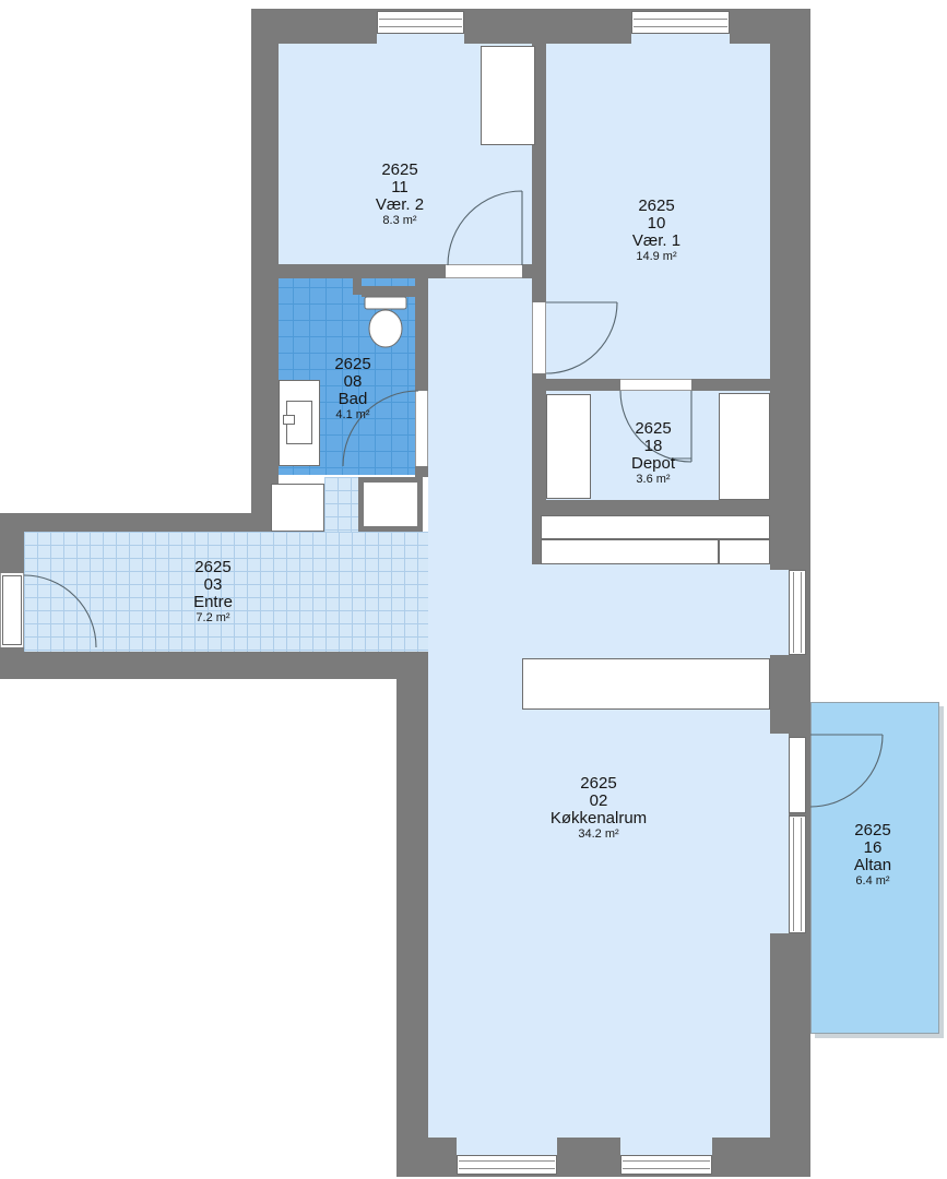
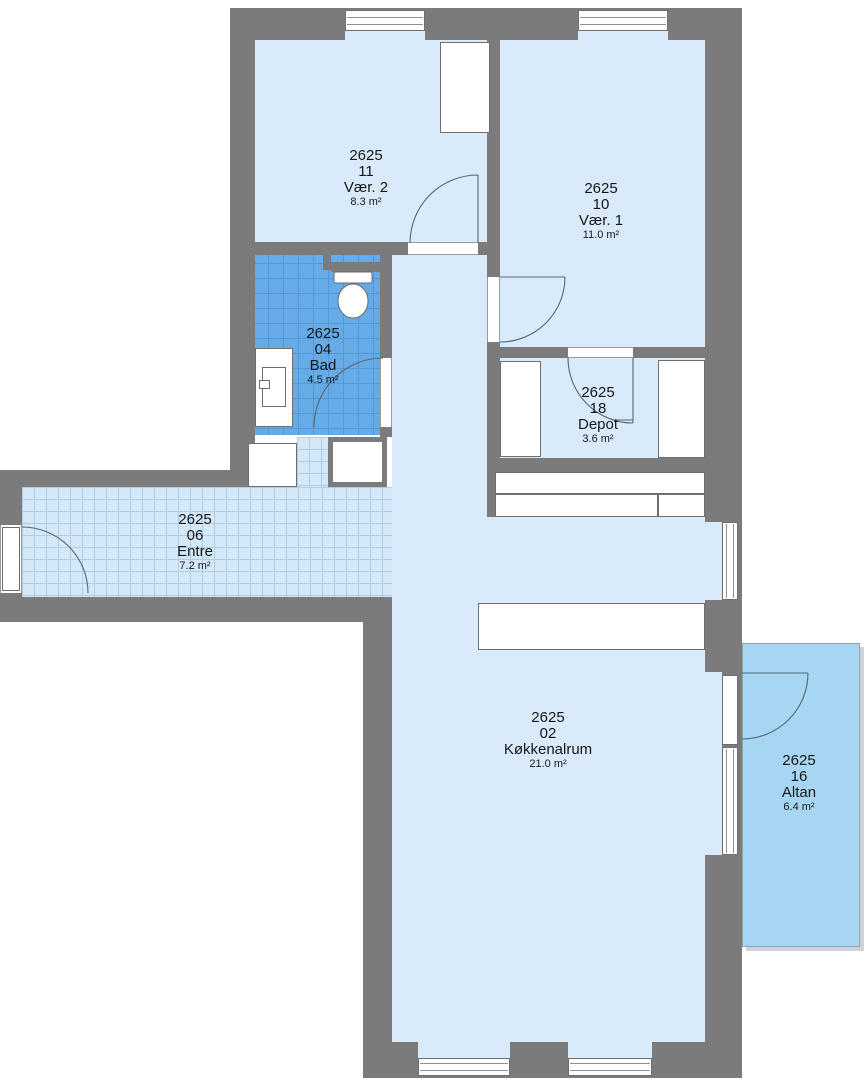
  2625
  11
  Vær. 2
  8.3 m²
  2625
  10
  Vær. 1
- 14.9 m²
+ 11.0 m²
  2625
- 08
+ 04
  Bad
- 4.1 m²
+ 4.5 m²
  2625
  18
  Depot
  3.6 m²
  2625
- 03
+ 06
  Entre
  7.2 m²
  2625
  02
  Køkkenalrum
- 34.2 m²
+ 21.0 m²
  2625
  16
  Altan
  6.4 m²
